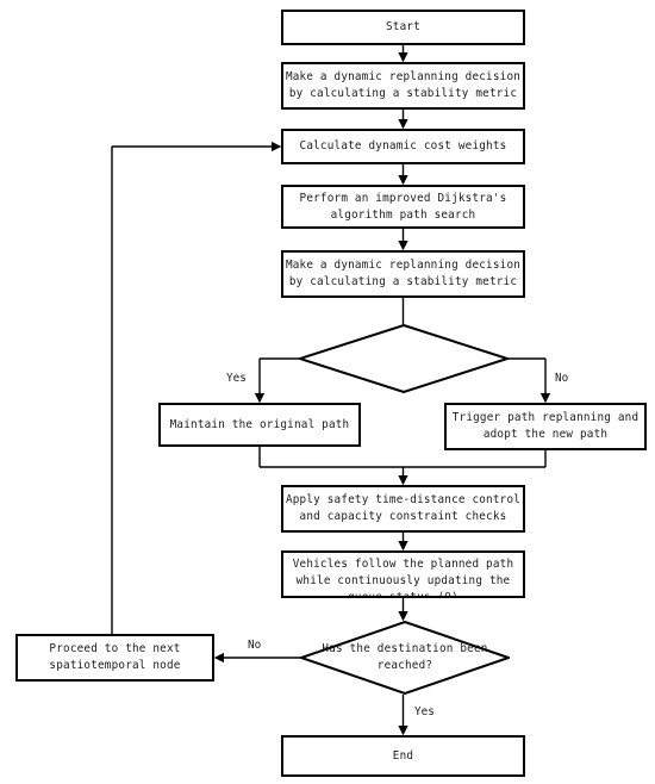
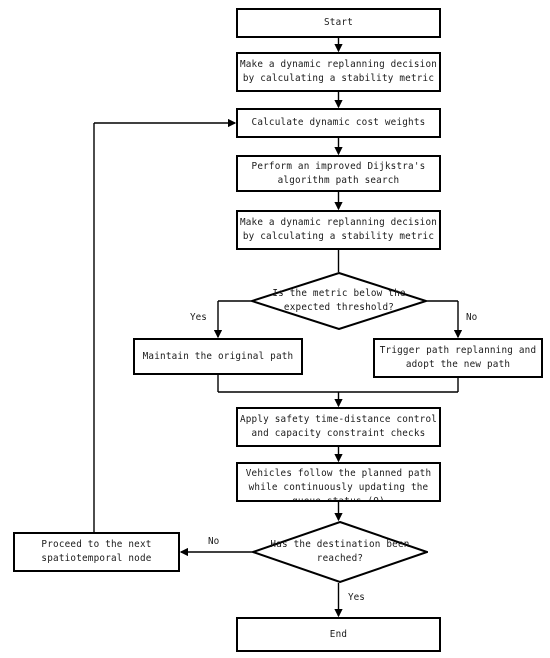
  Start
  Make a dynamic replanning decision
  by calculating a stability metric
  Calculate dynamic cost weights
  Perform an improved Dijkstra's
  algorithm path search
  Make a dynamic replanning decision
  by calculating a stability metric
+ Is the metric below the
+ expected threshold?
  Maintain the original path
  Trigger path replanning and
  adopt the new path
  Apply safety time-distance control
  and capacity constraint checks
  Vehicles follow the planned path
  while continuously updating the
  Has the destination been
  reached?
  Proceed to the next
  spatiotemporal node
  End
  Yes
  No
  No
  Yes
